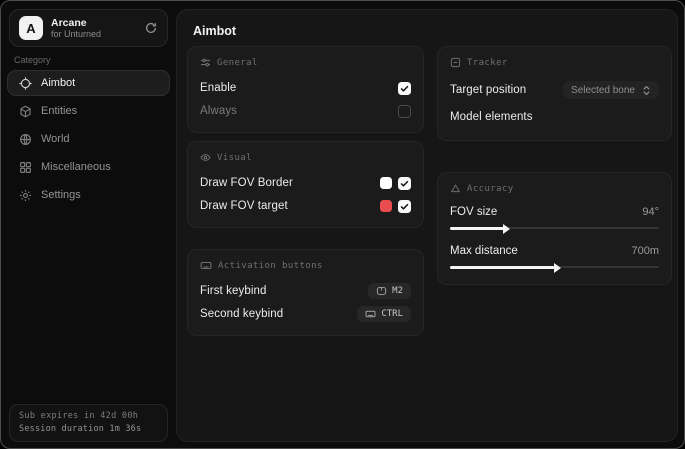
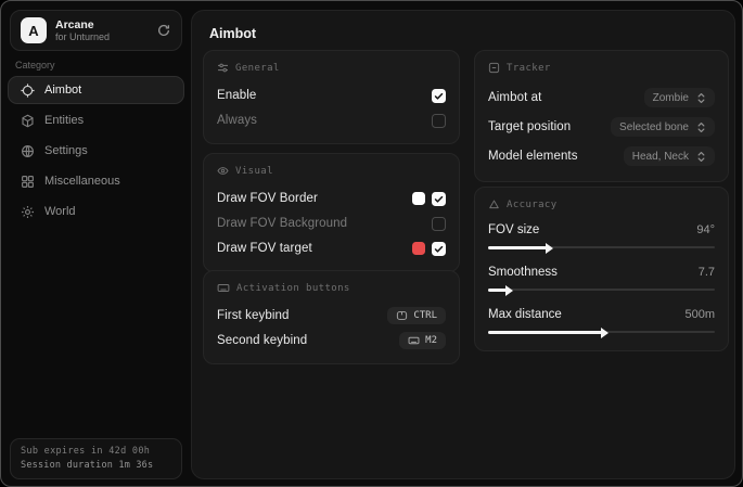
  A
  Arcane
  for Unturned
  Category
  Aimbot
  Entities
- World
+ Settings
  Miscellaneous
- Settings
+ World
  Sub expires in 42d 00h
  Session duration 1m 36s
  Aimbot
  General
  Enable
  Always
  Visual
  Draw FOV Border
+ Draw FOV Background
  Draw FOV target
  Activation buttons
  First keybind
- M2
+ CTRL
  Second keybind
- CTRL
+ M2
  Tracker
+ Aimbot at
+ Zombie
  Target position
  Selected bone
  Model elements
+ Head, Neck
  Accuracy
  FOV size
  94°
+ Smoothness
+ 7.7
  Max distance
- 700m
+ 500m
